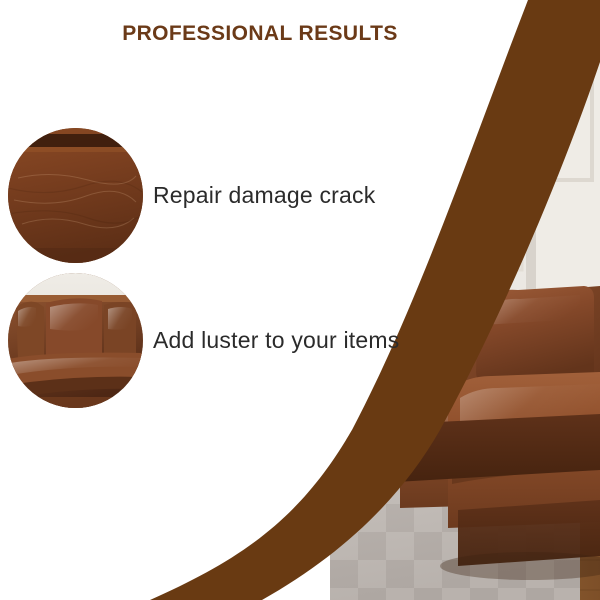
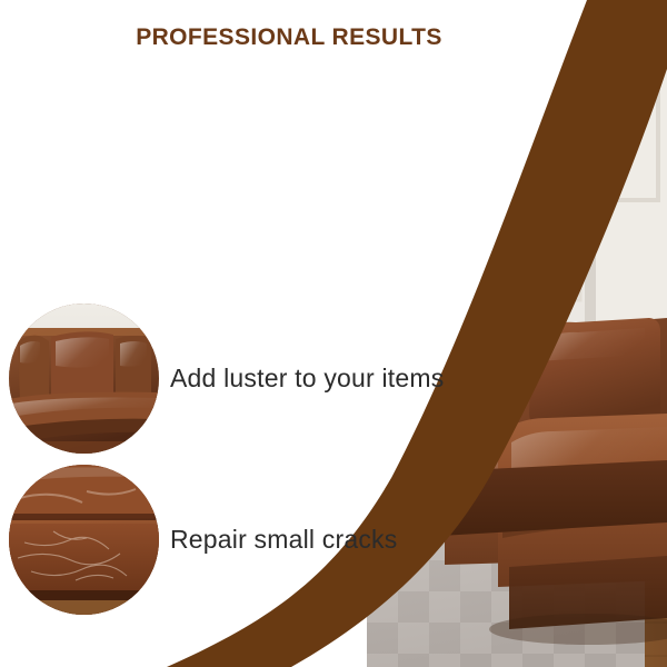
  PROFESSIONAL RESULTS
- Repair damage crack
  Add luster to your items
+ Repair small cracks
